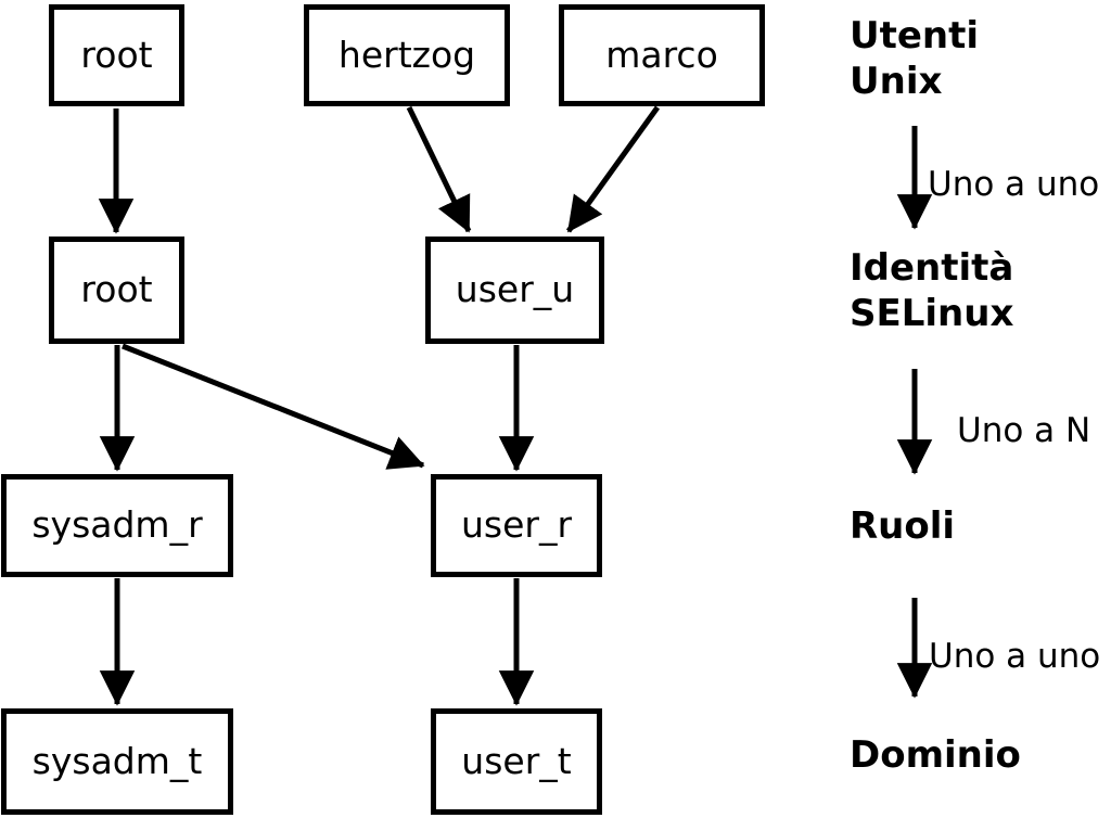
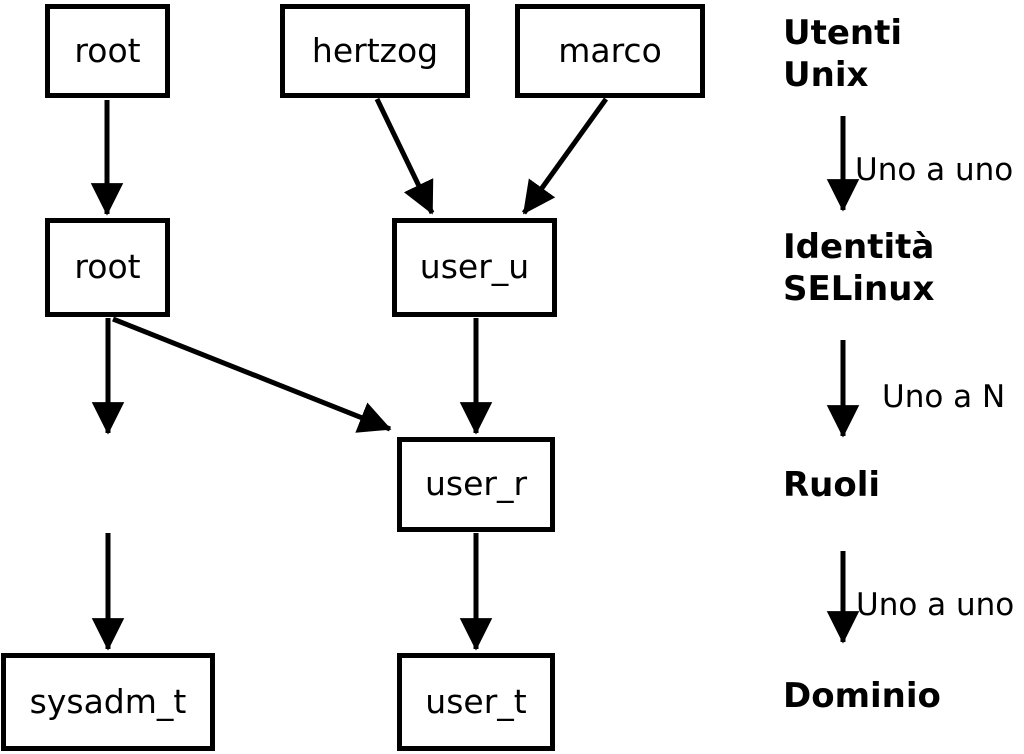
  root
  hertzog
  marco
  root
  user_u
- sysadm_r
  user_r
  sysadm_t
  user_t
  Utenti
  Unix
  Uno a uno
  Identità
  SELinux
  Uno a N
  Ruoli
  Uno a uno
  Dominio
